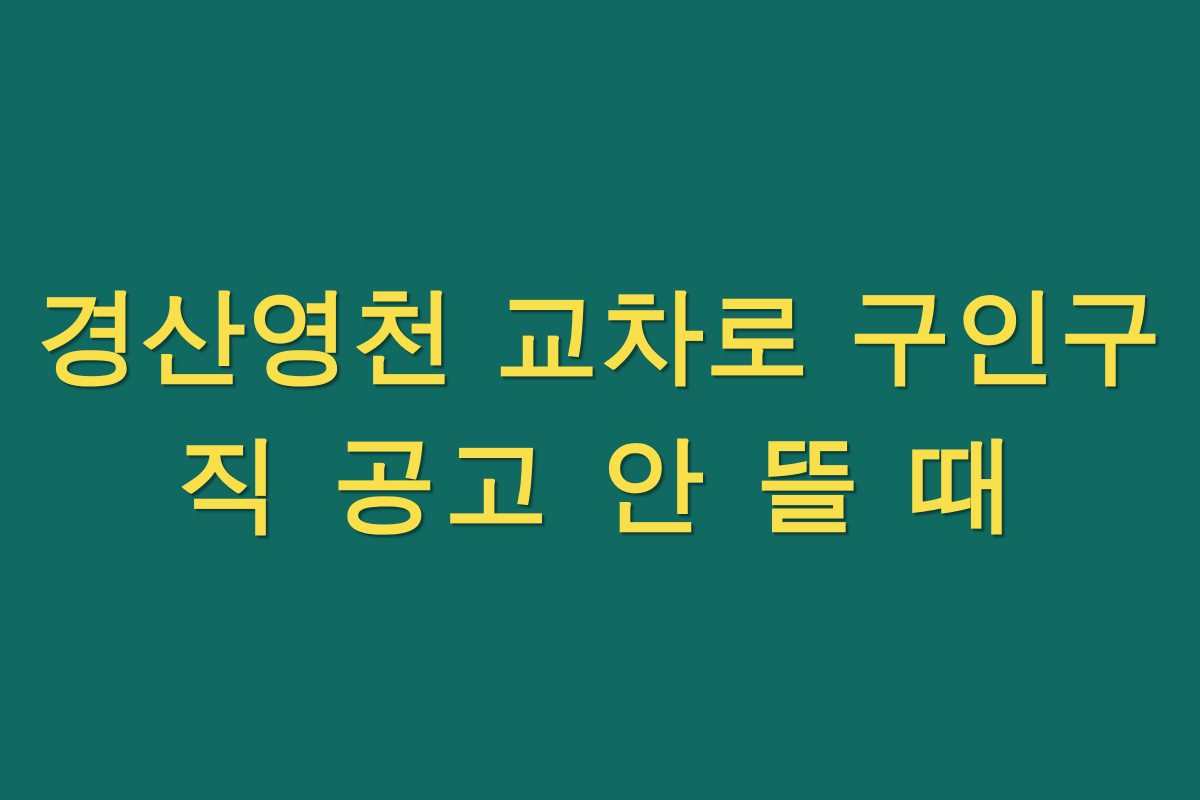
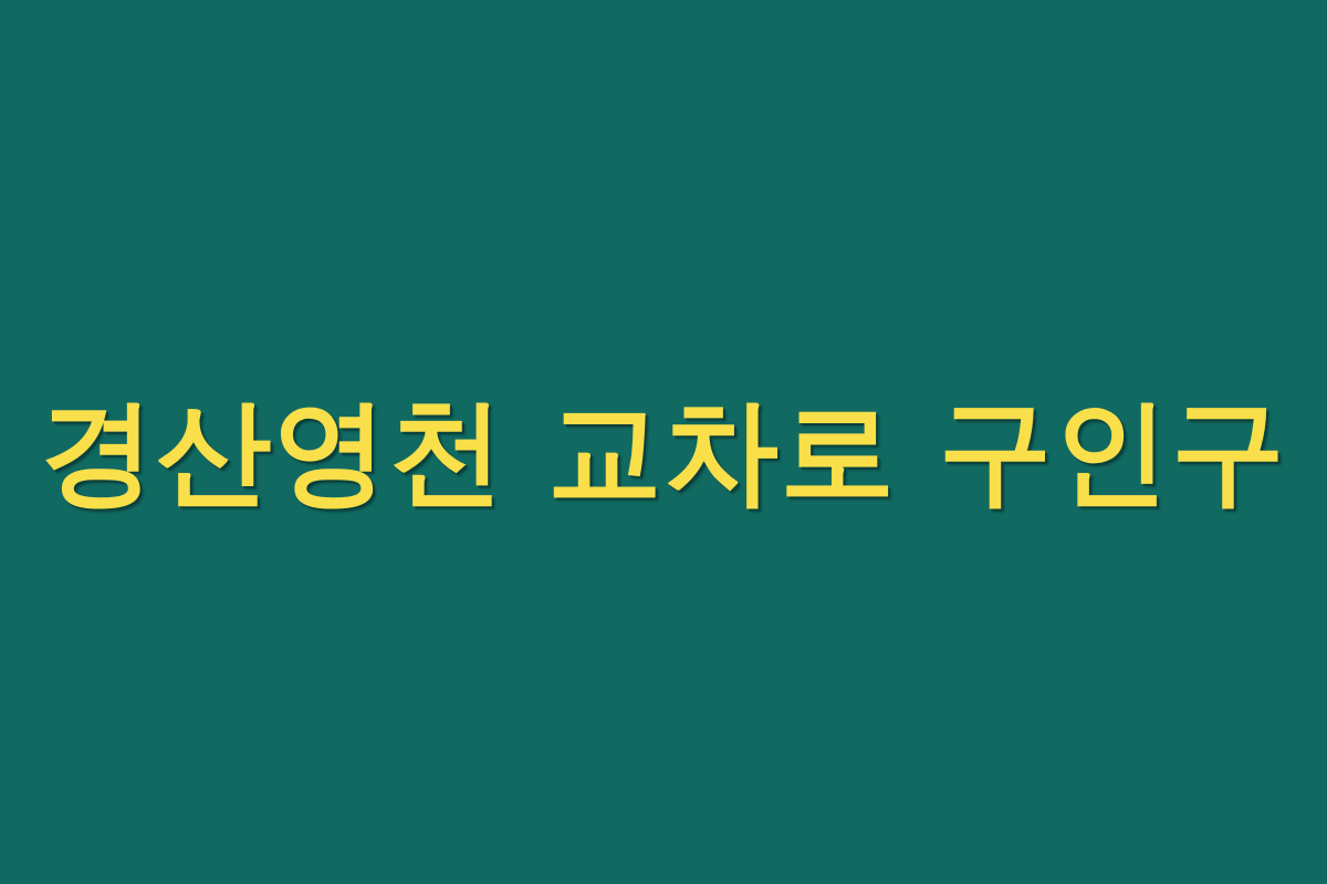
  경산영천 교차로 구인구
- 직 공고 안 뜰 때
